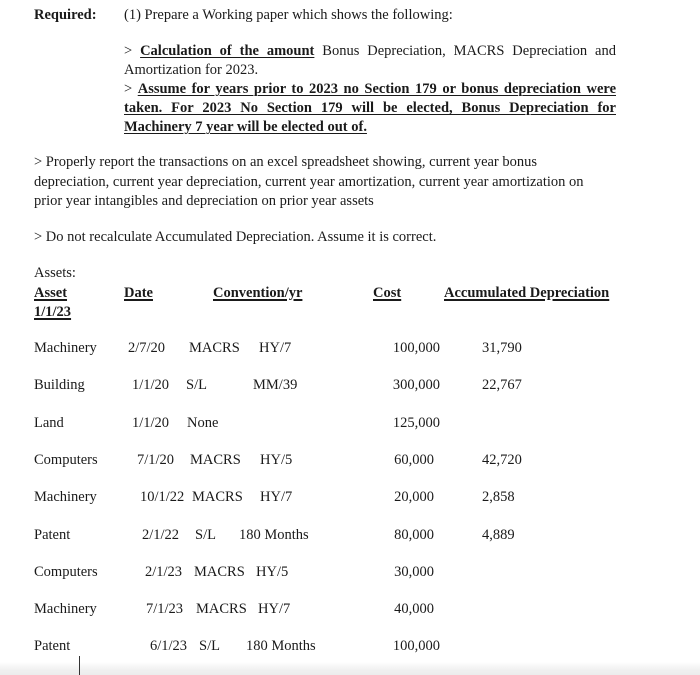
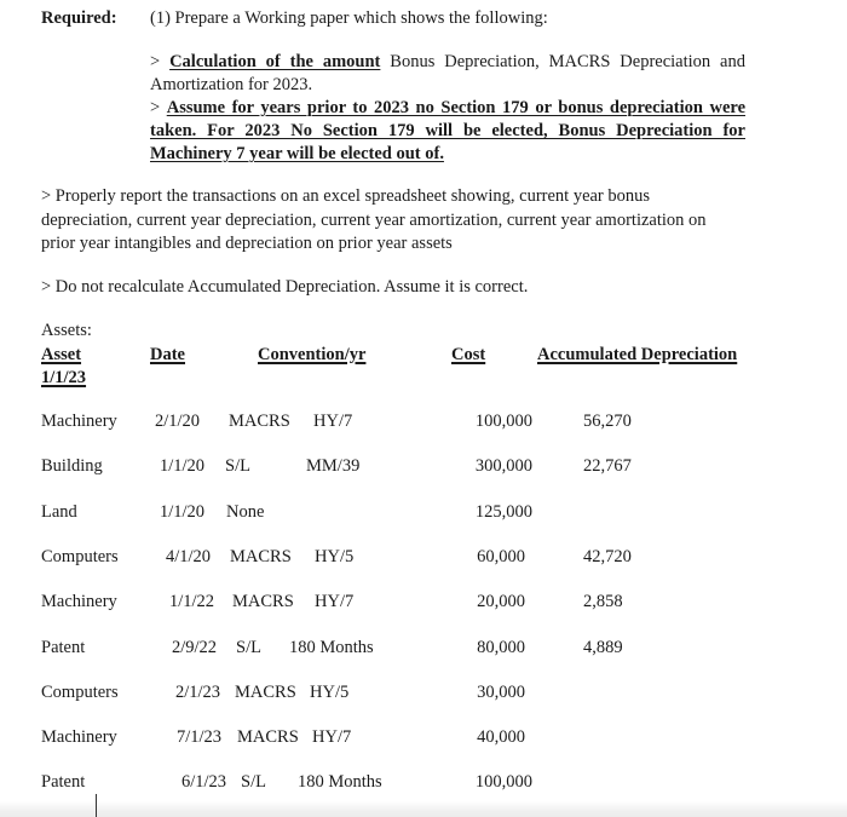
  Required:
  (1) Prepare a Working paper which shows the following:
  > Calculation of the amount Bonus Depreciation, MACRS Depreciation and Amortization for 2023.
  > Assume for years prior to 2023 no Section 179 or bonus depreciation were taken. For 2023 No Section 179 will be elected, Bonus Depreciation for Machinery 7 year will be elected out of.
  > Properly report the transactions on an excel spreadsheet showing, current year bonus depreciation, current year depreciation, current year amortization, current year amortization on prior year intangibles and depreciation on prior year assets
  > Do not recalculate Accumulated Depreciation. Assume it is correct.
  Assets:
  Asset
  1/1/23
  Date
  Convention/yr
  Cost
  Accumulated Depreciation
  Machinery
- 2/7/20
+ 2/1/20
  MACRS
  HY/7
  100,000
- 31,790
+ 56,270
  Building
  1/1/20
  S/L
  MM/39
  300,000
  22,767
  Land
  1/1/20
  None
  125,000
  Computers
- 7/1/20
+ 4/1/20
  MACRS
  HY/5
  60,000
  42,720
  Machinery
- 10/1/22
+ 1/1/22
  MACRS
  HY/7
  20,000
  2,858
  Patent
- 2/1/22
+ 2/9/22
  S/L
  180 Months
  80,000
  4,889
  Computers
  2/1/23
  MACRS
  HY/5
  30,000
  Machinery
  7/1/23
  MACRS
  HY/7
  40,000
  Patent
  6/1/23
  S/L
  180 Months
  100,000
